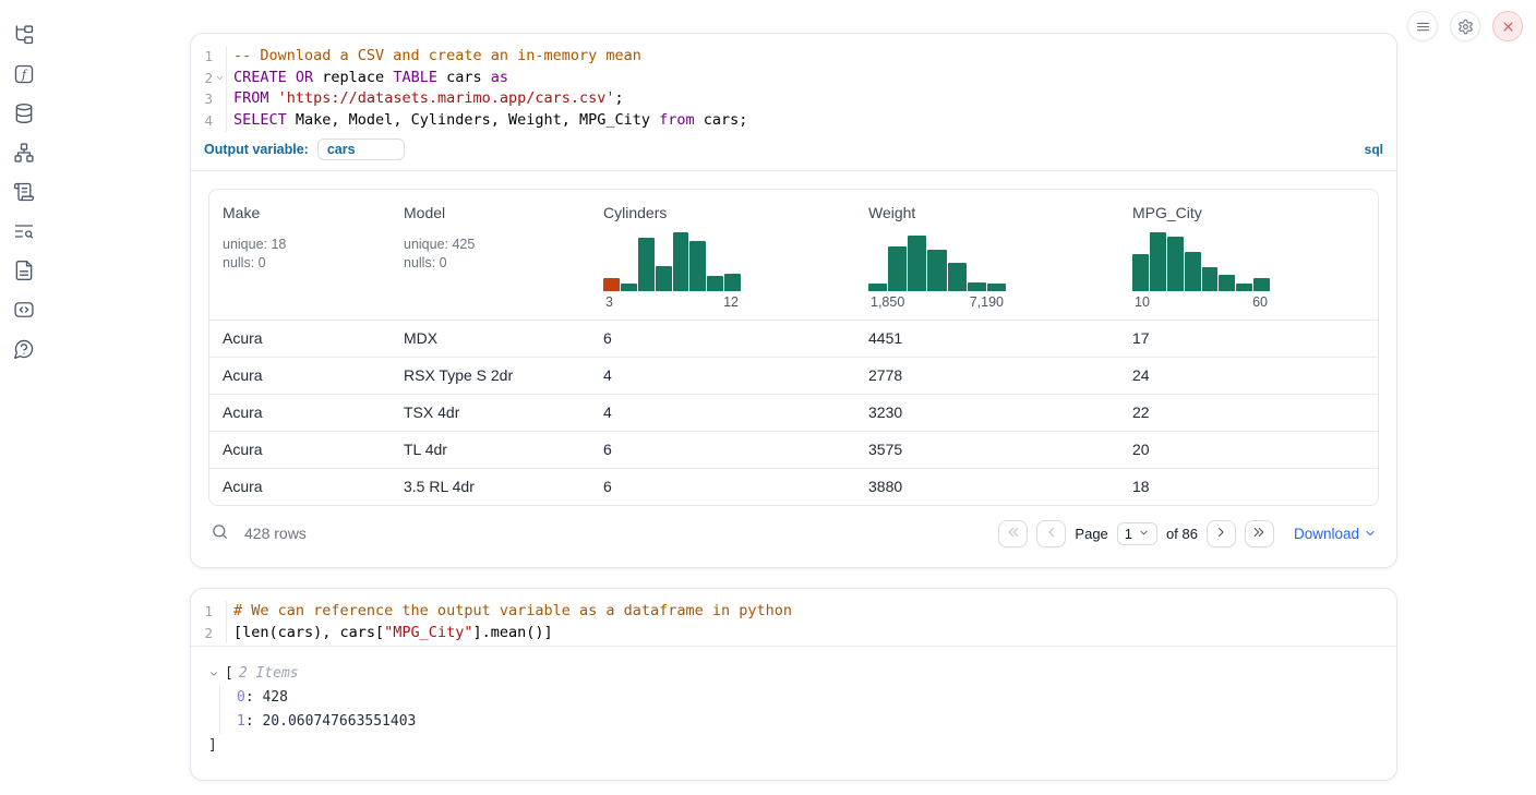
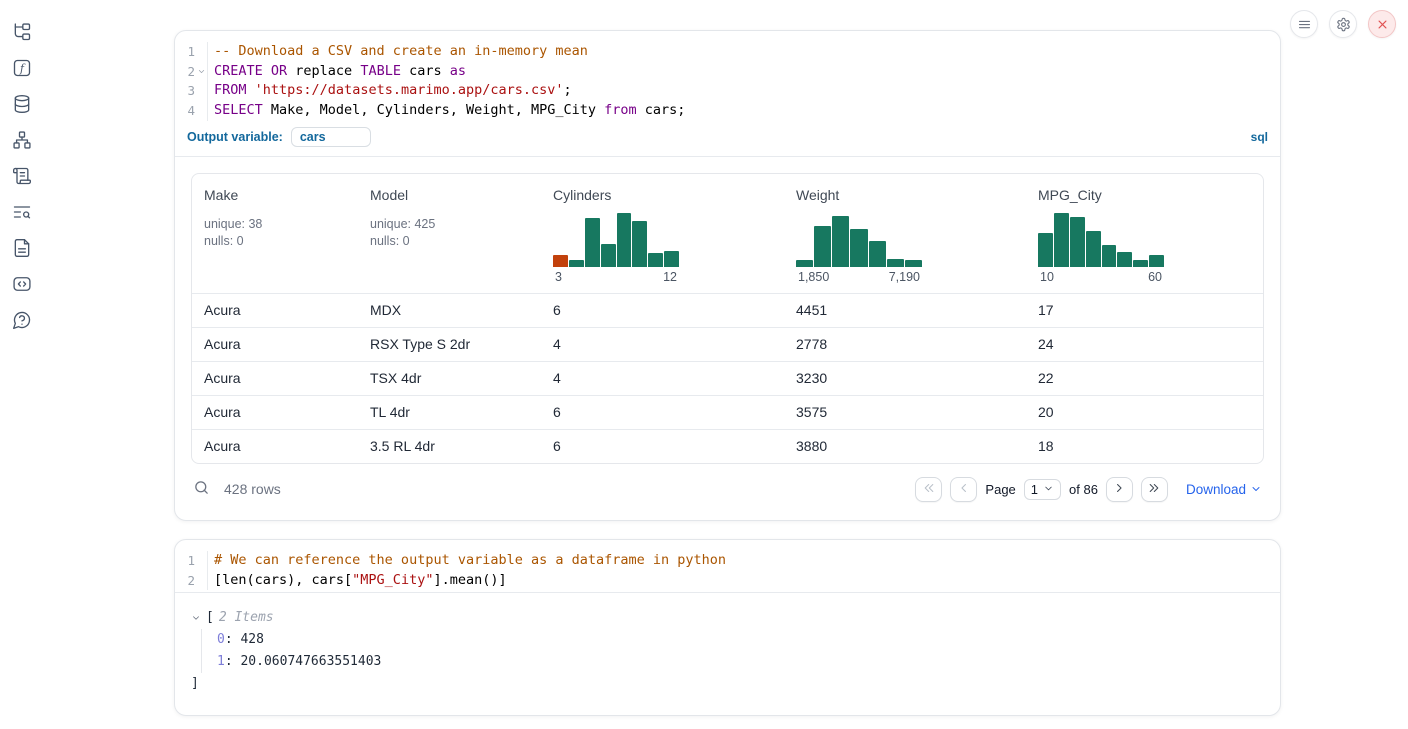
  f
  1
  -- Download a CSV and create an in-memory mean
  2
  CREATE OR replace TABLE cars as
  3
  FROM 'https://datasets.marimo.app/cars.csv';
  4
  SELECT Make, Model, Cylinders, Weight, MPG_City from cars;
  Output variable:
  cars
  sql
  Make
- unique: 18
+ unique: 38
  nulls: 0
  Model
  unique: 425
  nulls: 0
  Cylinders
  3
  12
  Weight
  1,850
  7,190
  MPG_City
  10
  60
  Acura
  MDX
  6
  4451
  17
  Acura
  RSX Type S 2dr
  4
  2778
  24
  Acura
  TSX 4dr
  4
  3230
  22
  Acura
  TL 4dr
  6
  3575
  20
  Acura
  3.5 RL 4dr
  6
  3880
  18
  428 rows
  Page
  1
  of 86
  Download
  1
  # We can reference the output variable as a dataframe in python
  2
  [len(cars), cars["MPG_City"].mean()]
  [
  2 Items
  0: 428
  1: 20.060747663551403
  ]
